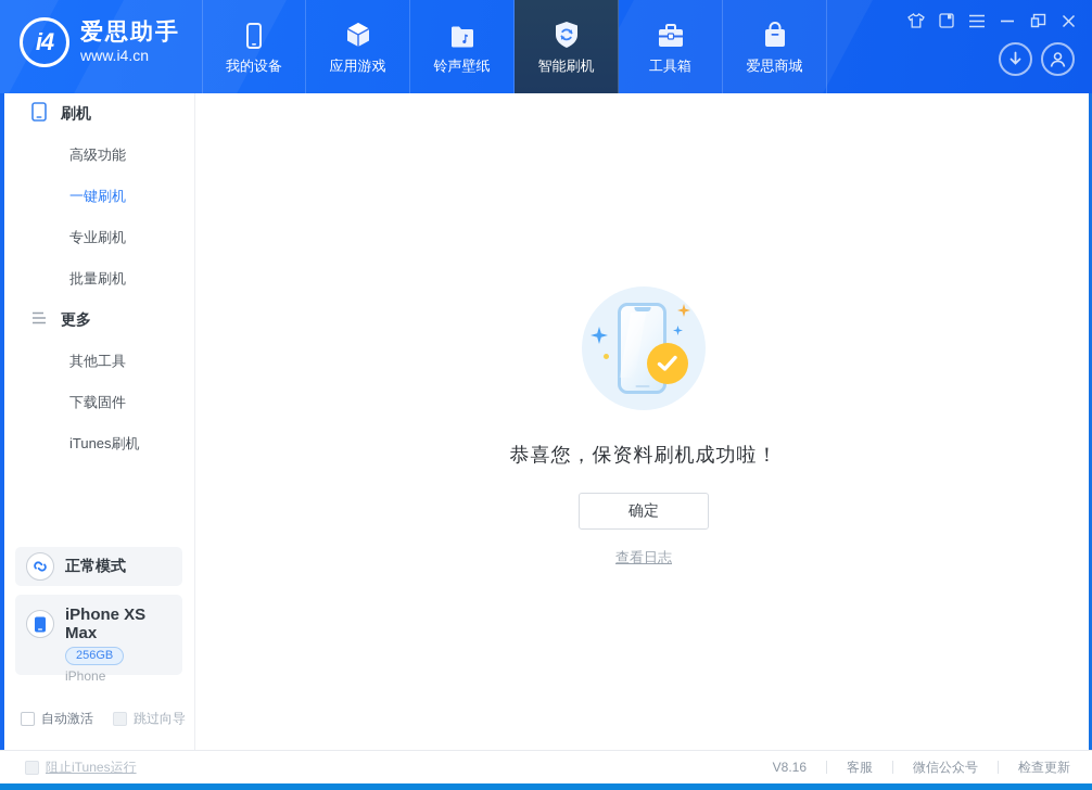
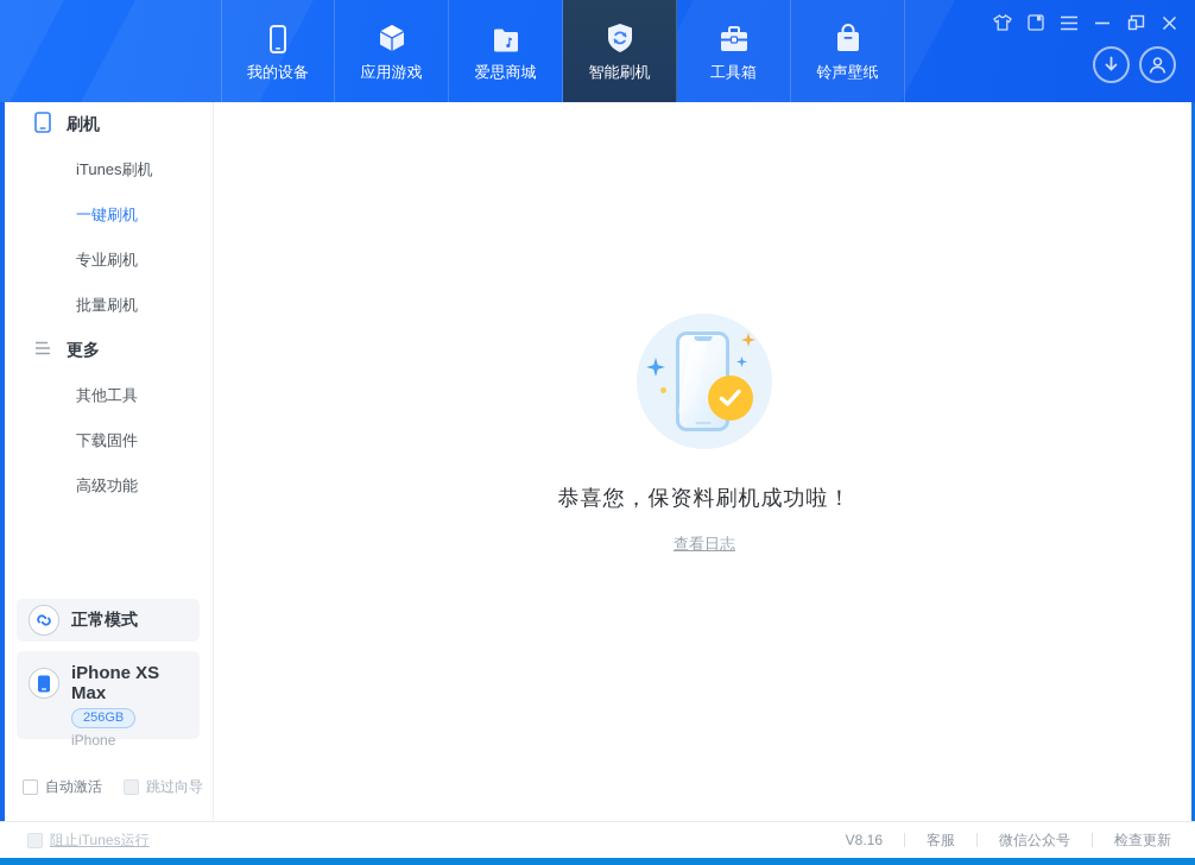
- i4
- 爱思助手
- www.i4.cn
  我的设备
  应用游戏
- 铃声壁纸
+ 爱思商城
  智能刷机
  工具箱
- 爱思商城
+ 铃声壁纸
  刷机
- 高级功能
+ iTunes刷机
  一键刷机
  专业刷机
  批量刷机
  更多
  其他工具
  下载固件
- iTunes刷机
+ 高级功能
  正常模式
  iPhone XS Max
  256GB
  iPhone
  自动激活
  跳过向导
  恭喜您，保资料刷机成功啦！
- 确定
  查看日志
  阻止iTunes运行
  V8.16
  客服
  微信公众号
  检查更新
